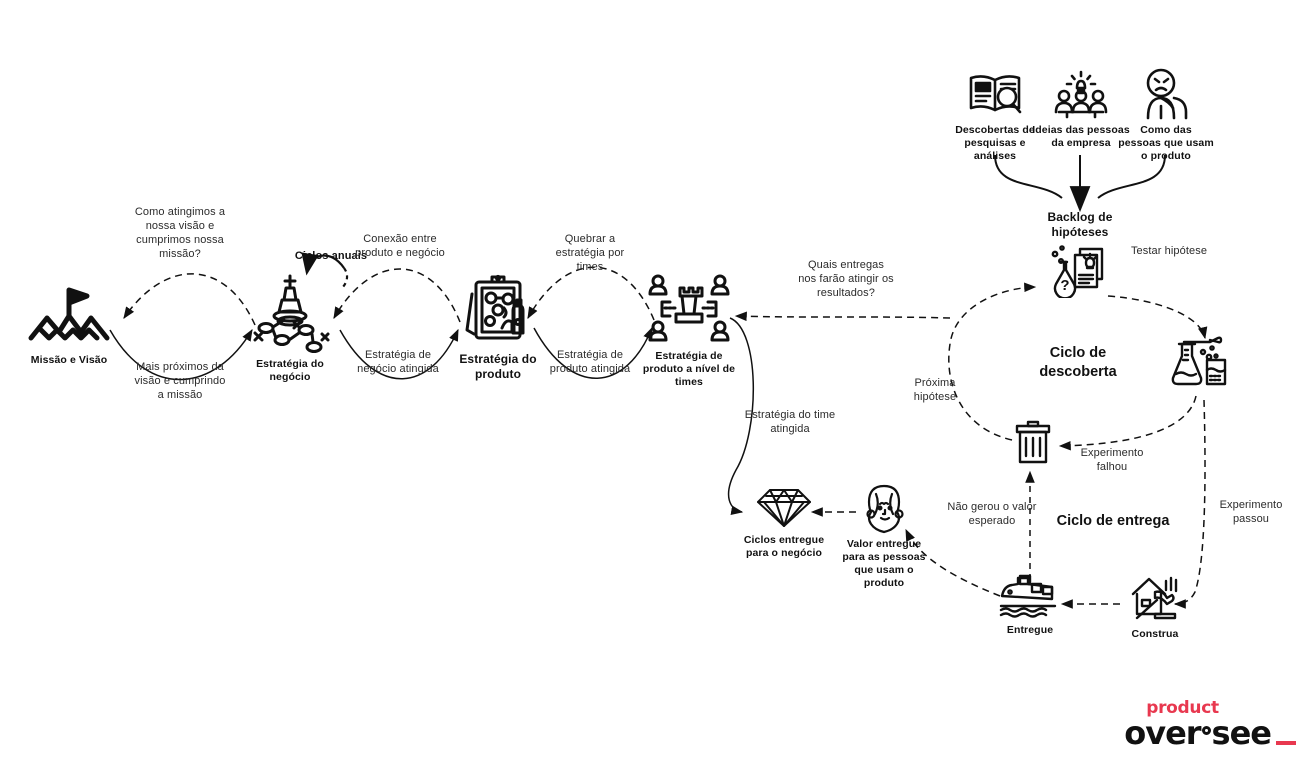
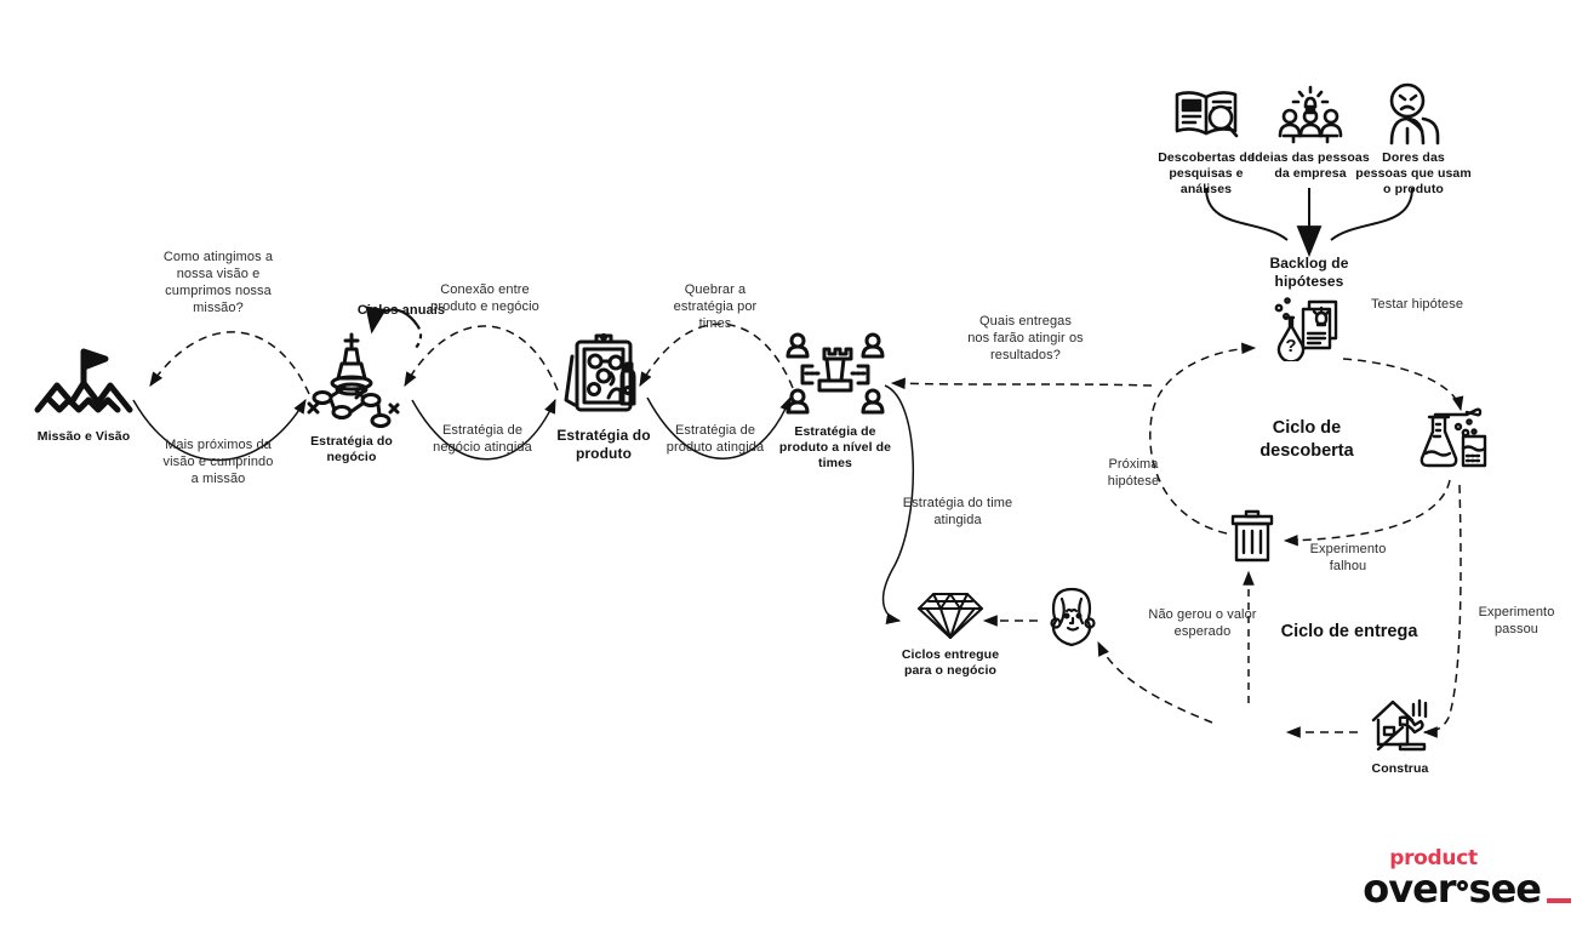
  Missão e Visão
  Estratégia do negócio
  Estratégia do produto
  Estratégia de produto a nível de times
  Descobertas de pesquisas e análises
  Ideias das pessoas da empresa
- Como das pessoas que usam o produto
+ Dores das pessoas que usam o produto
  Backlog de hipóteses
  ?
  Construa
- Entregue
- Valor entregue para as pessoas que usam o produto
  Ciclos entregue para o negócio
  Como atingimos a nossa visão e cumprimos nossa missão?
  Mais próximos da visão e cumprindo a missão
  Ciclos anuais
  Conexão entre produto e negócio
  Estratégia de negócio atingida
  Quebrar a estratégia por times
  Estratégia de produto atingida
  Quais entregas nos farão atingir os resultados?
  Estratégia do time atingida
  Testar hipótese
  Próxima hipótese
  Experimento falhou
  Experimento passou
  Não gerou o valor esperado
  Ciclo de descoberta
  Ciclo de entrega
  product
  over
  see
